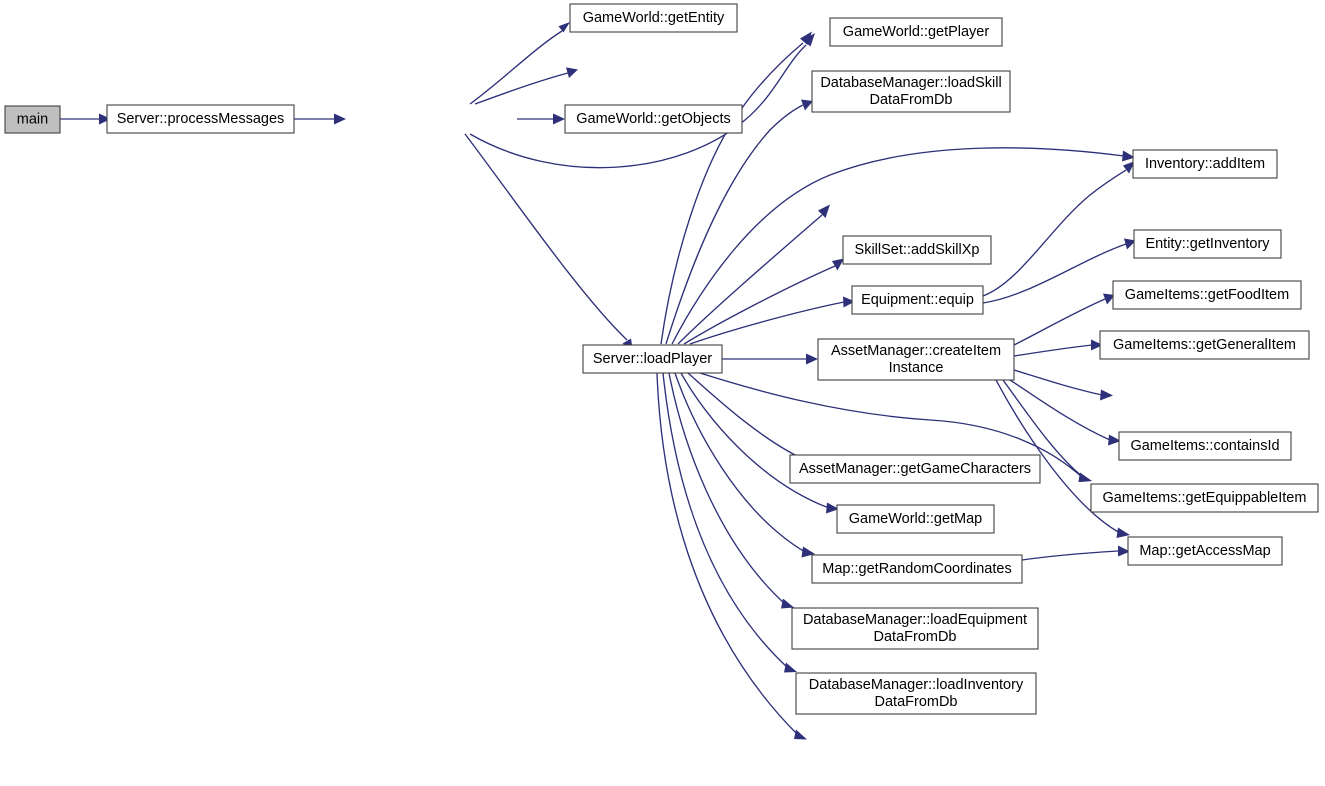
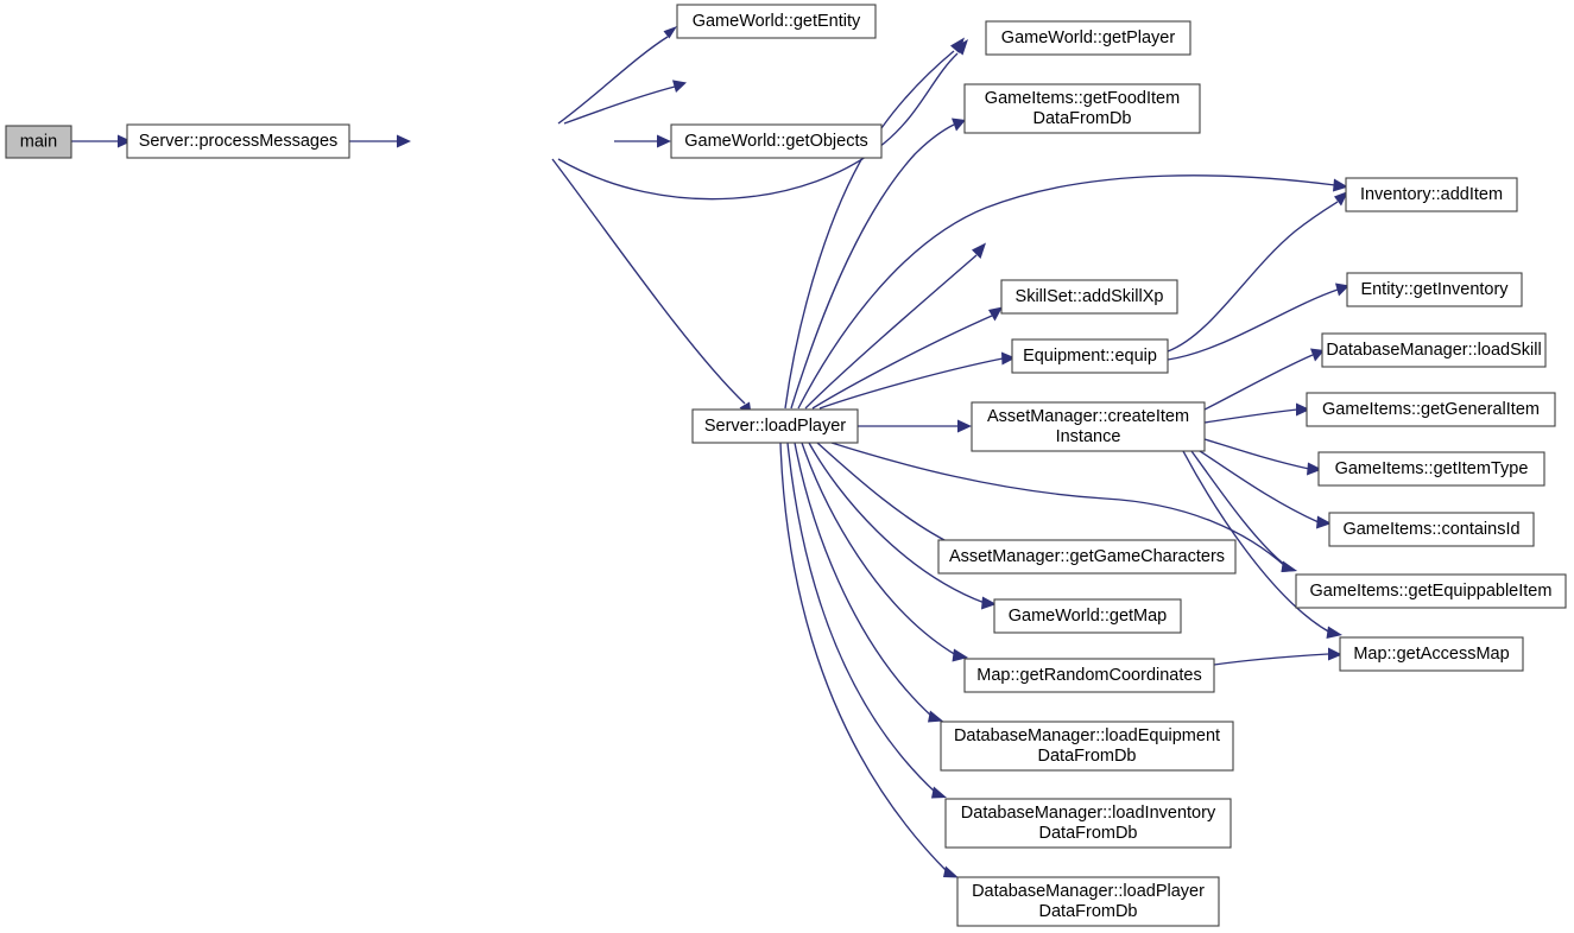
  main
  Server::processMessages
  GameWorld::getEntity
  GameWorld::getObjects
  GameWorld::getPlayer
- DatabaseManager::loadSkill DataFromDb
+ GameItems::getFoodItem DataFromDb
  Inventory::addItem
  Entity::getInventory
  SkillSet::addSkillXp
- GameItems::getFoodItem
+ DatabaseManager::loadSkill
  Equipment::equip
  GameItems::getGeneralItem
  Server::loadPlayer
  AssetManager::createItem Instance
+ GameItems::getItemType
  GameItems::containsId
  AssetManager::getGameCharacters
  GameItems::getEquippableItem
  GameWorld::getMap
  Map::getAccessMap
  Map::getRandomCoordinates
  DatabaseManager::loadEquipment DataFromDb
  DatabaseManager::loadInventory DataFromDb
+ DatabaseManager::loadPlayer DataFromDb
